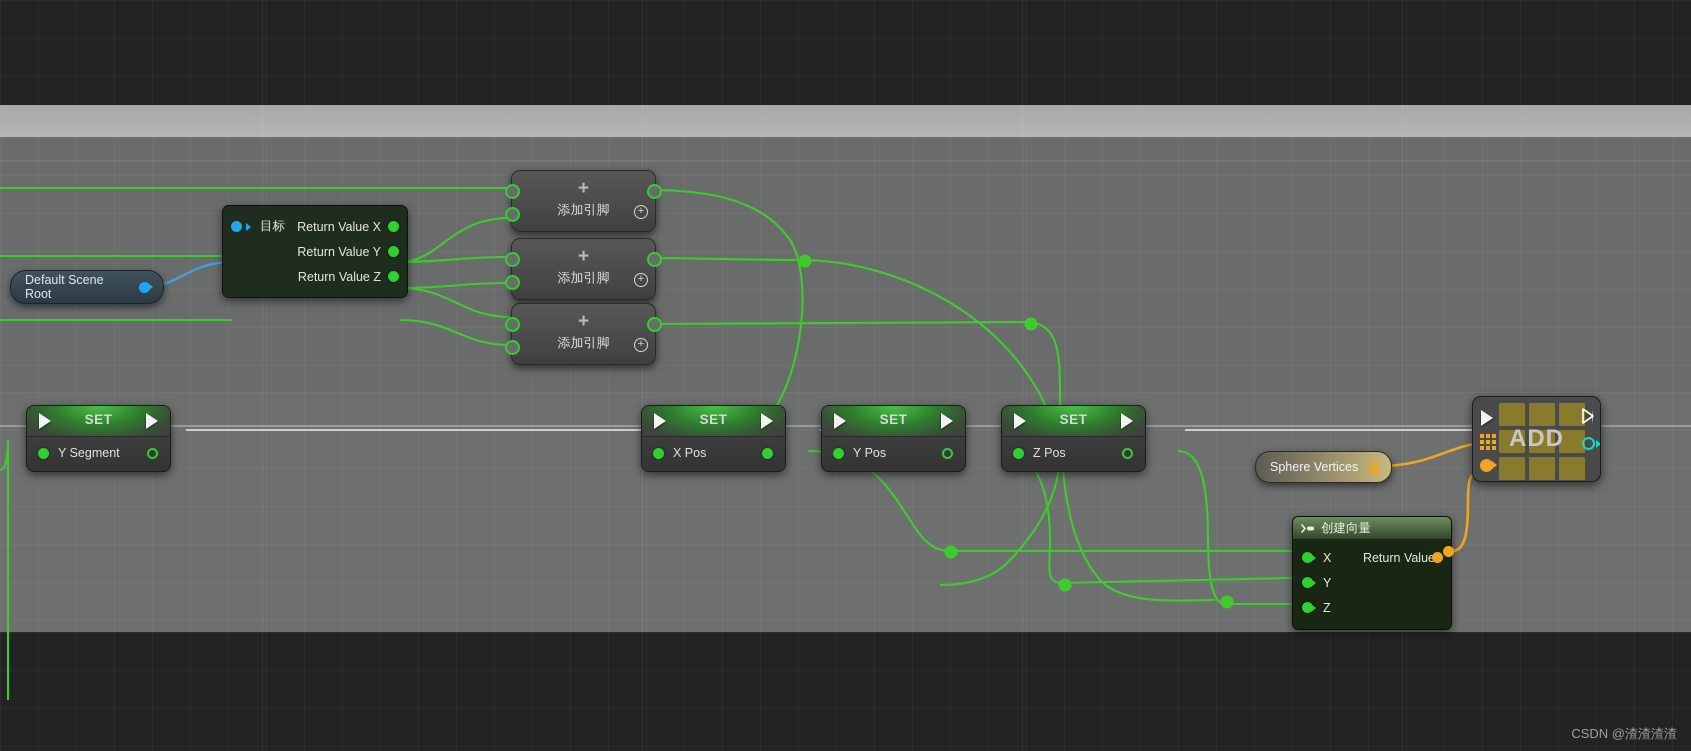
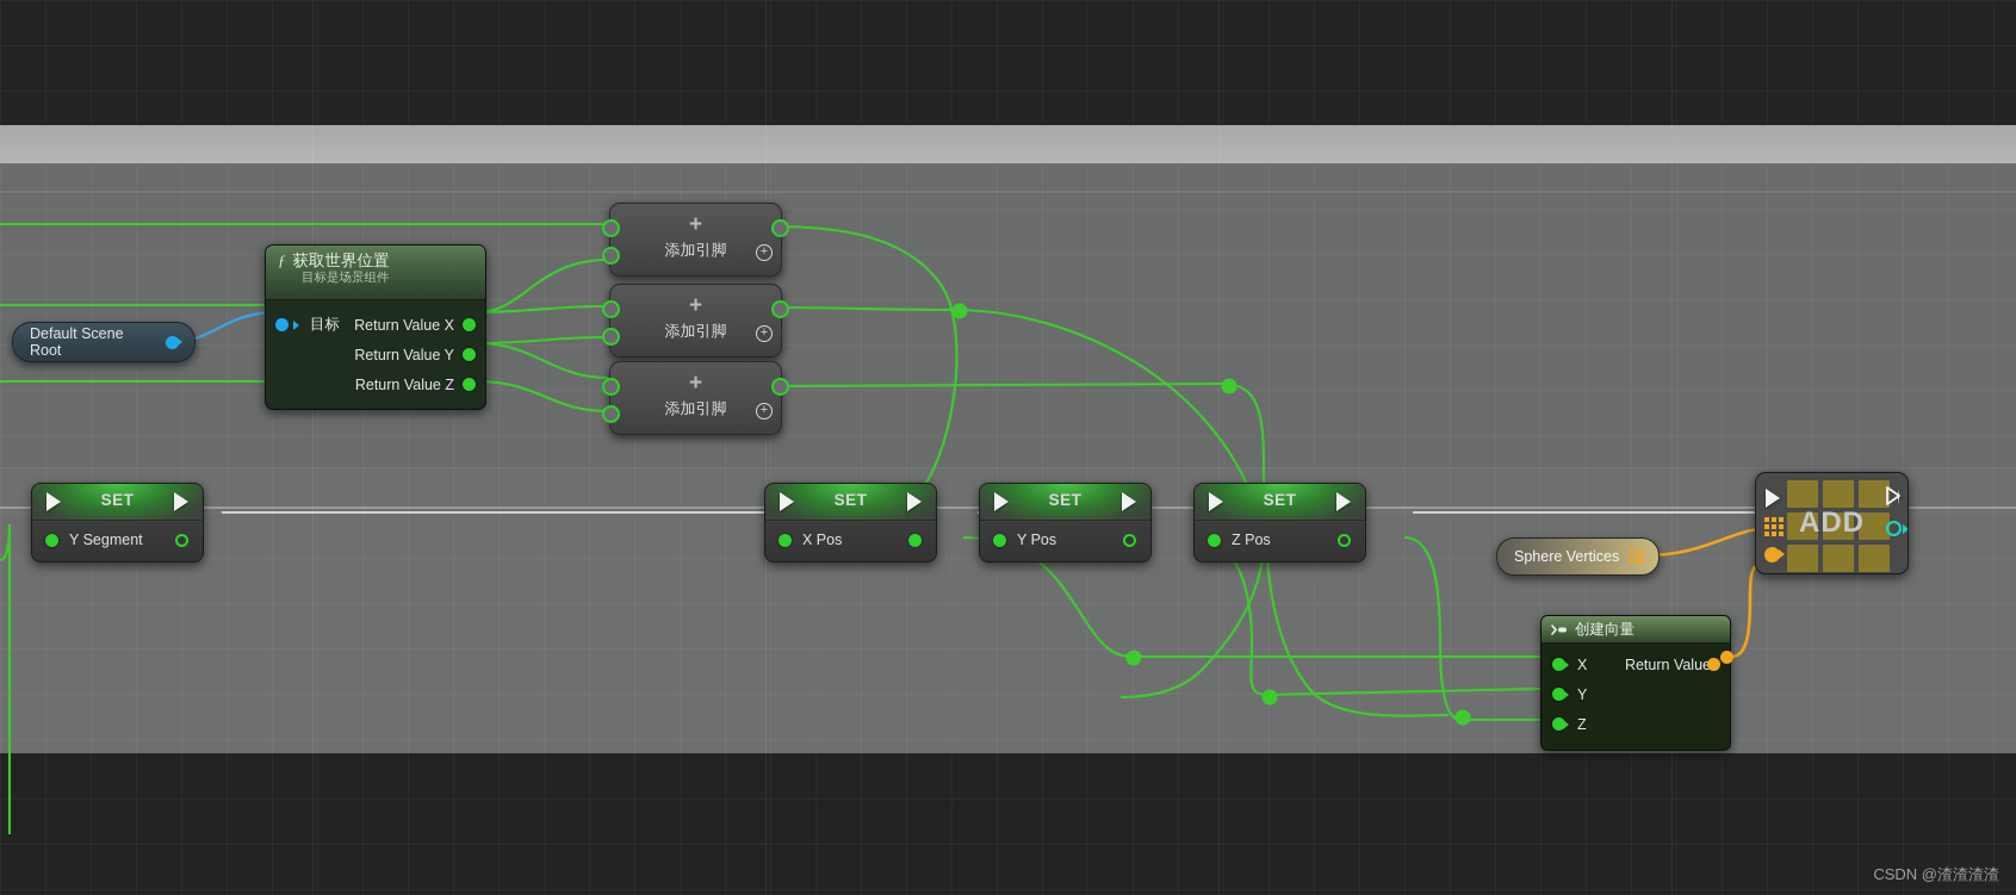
  Default Scene Root
+ ƒ
+ 获取世界位置
+ 目标是场景组件
  目标
  Return Value X
  Return Value Y
  Return Value Z
  +
  添加引脚
  +
  +
  添加引脚
  +
  +
  添加引脚
  +
  SET
  Y Segment
  SET
  X Pos
  SET
  Y Pos
  SET
  Z Pos
  Sphere Vertices
  ADD
  创建向量
  X
  Return Valu
  Y
  Z
  CSDN @渣渣渣渣
